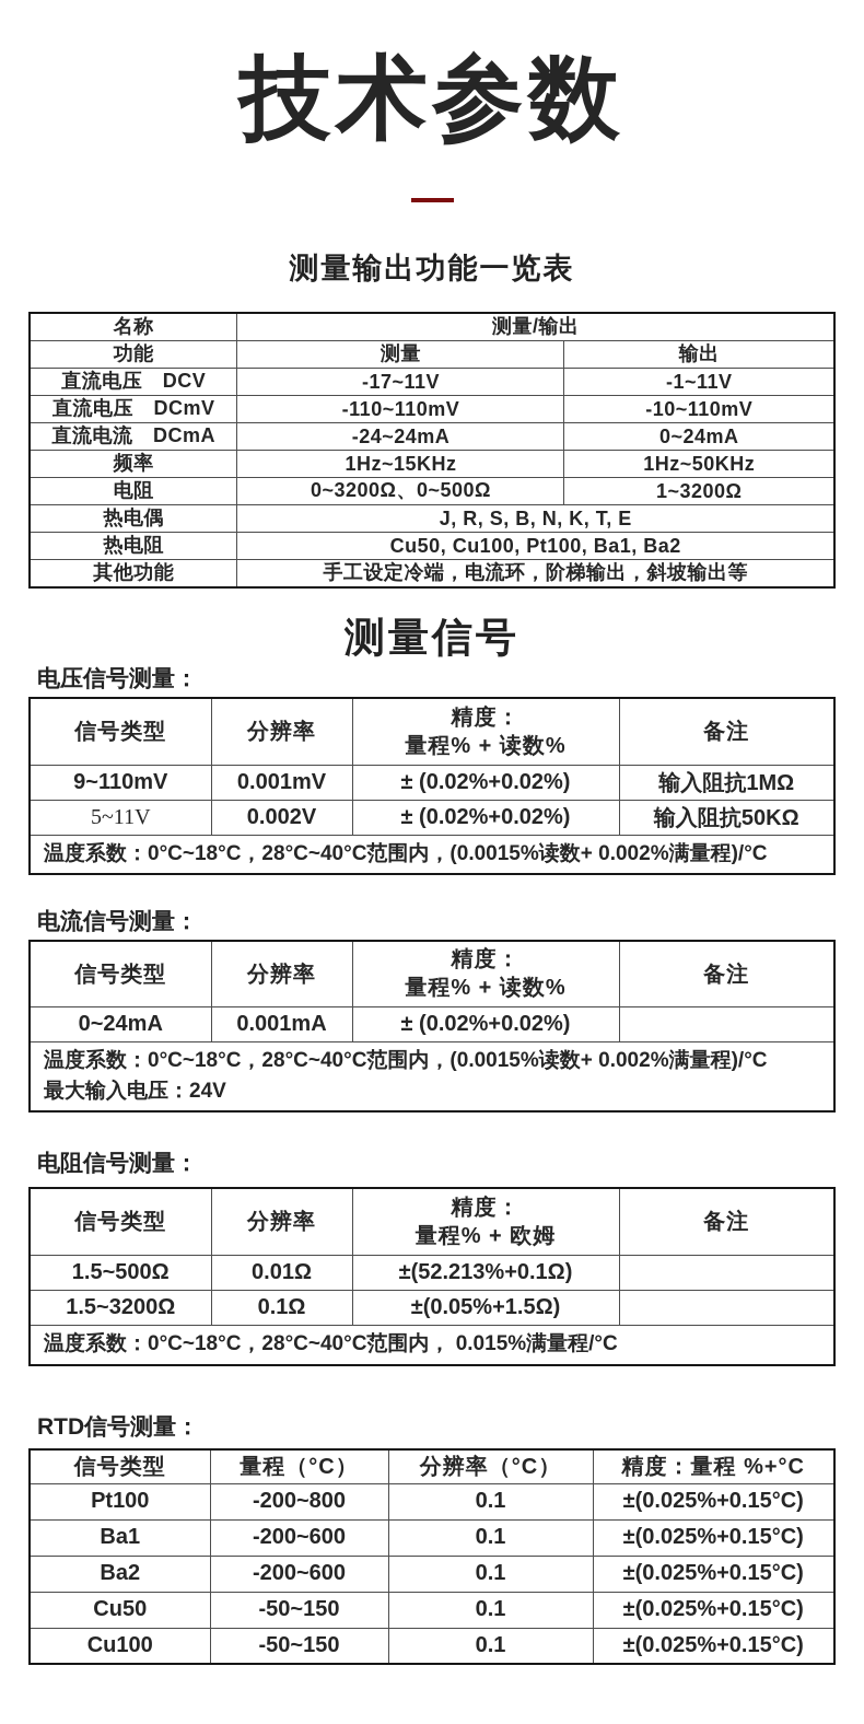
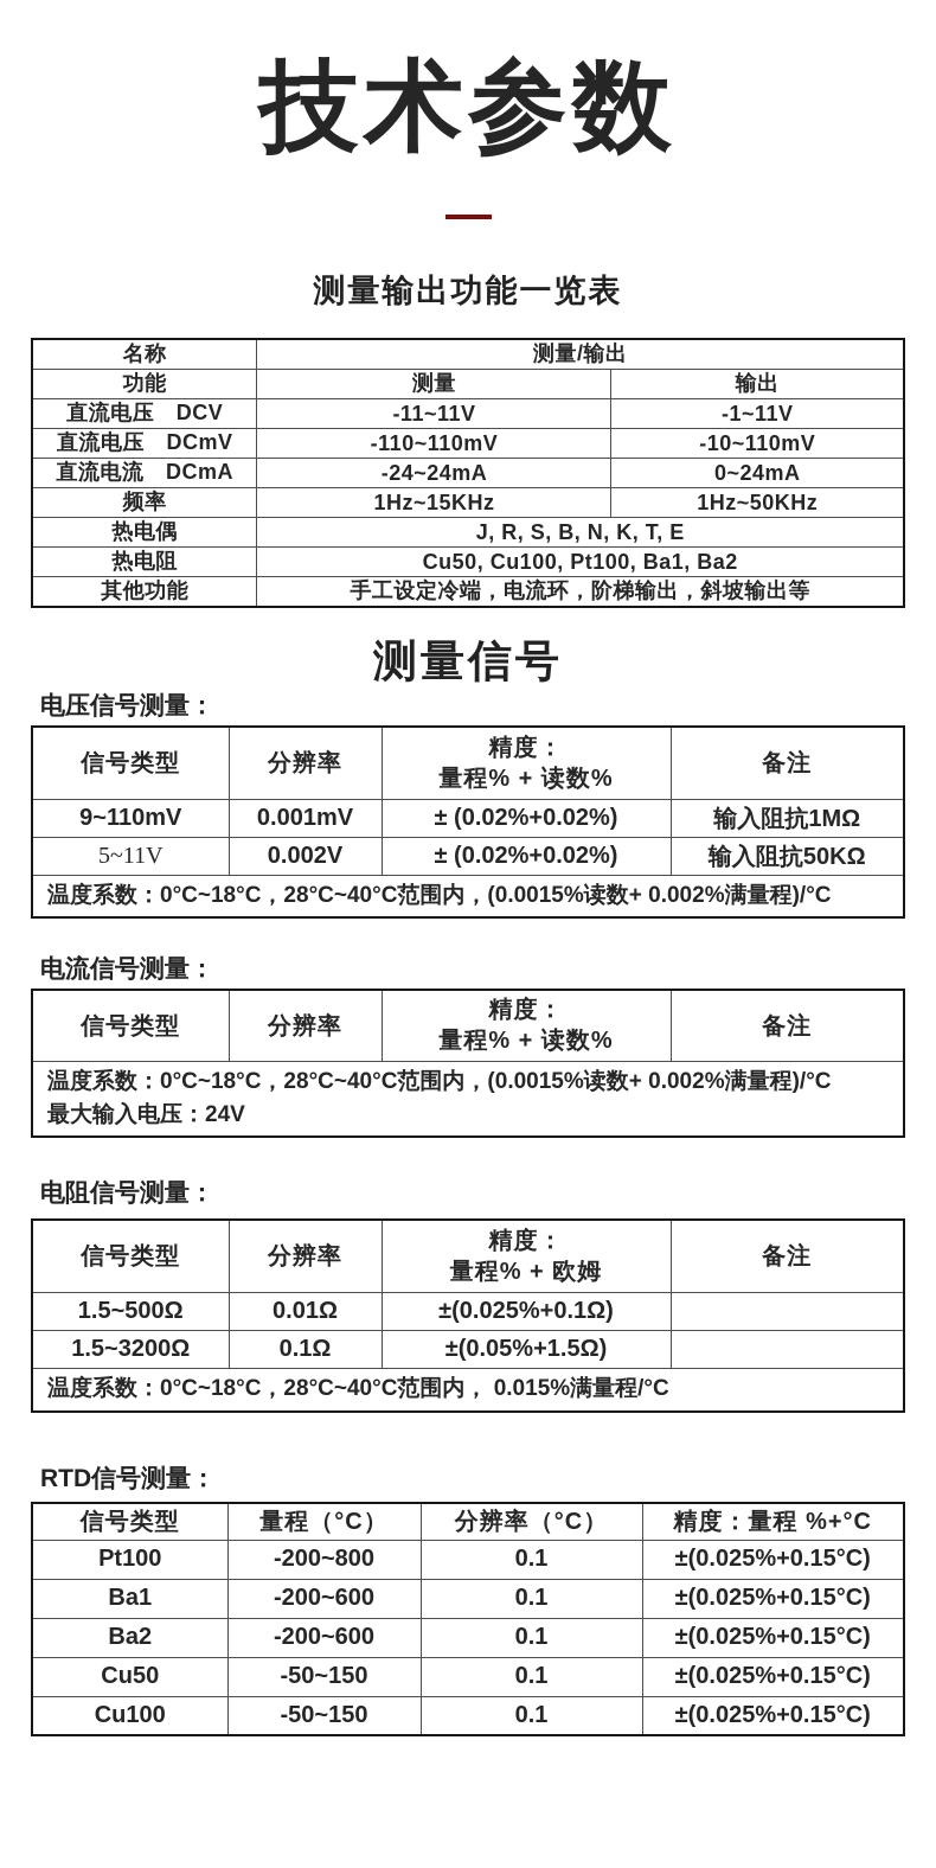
  技术参数
  测量输出功能一览表
  名称	测量/输出
  功能	测量	输出
- 直流电压 DCV	-17~11V	-1~11V
+ 直流电压 DCV	-11~11V	-1~11V
  直流电压 DCmV	-110~110mV	-10~110mV
  直流电流 DCmA	-24~24mA	0~24mA
  频率	1Hz~15KHz	1Hz~50KHz
- 电阻	0~3200Ω、0~500Ω	1~3200Ω
  热电偶	J, R, S, B, N, K, T, E
  热电阻	Cu50, Cu100, Pt100, Ba1, Ba2
  其他功能	手工设定冷端，电流环，阶梯输出，斜坡输出等
  测量信号
  电压信号测量：
  信号类型	分辨率	精度： 量程% + 读数%	备注
  9~110mV	0.001mV	± (0.02%+0.02%)	输入阻抗1MΩ
  5~11V	0.002V	± (0.02%+0.02%)	输入阻抗50KΩ
  温度系数：0°C~18°C，28°C~40°C范围内，(0.0015%读数+ 0.002%满量程)/°C
  电流信号测量：
  信号类型	分辨率	精度： 量程% + 读数%	备注
- 0~24mA	0.001mA	± (0.02%+0.02%)
  温度系数：0°C~18°C，28°C~40°C范围内，(0.0015%读数+ 0.002%满量程)/°C 最大输入电压：24V
  电阻信号测量：
  信号类型	分辨率	精度： 量程% + 欧姆	备注
- 1.5~500Ω	0.01Ω	±(52.213%+0.1Ω)
+ 1.5~500Ω	0.01Ω	±(0.025%+0.1Ω)
  1.5~3200Ω	0.1Ω	±(0.05%+1.5Ω)
  温度系数：0°C~18°C，28°C~40°C范围内， 0.015%满量程/°C
  RTD信号测量：
  信号类型	量程（°C）	分辨率（°C）	精度：量程 %+°C
  Pt100	-200~800	0.1	±(0.025%+0.15°C)
  Ba1	-200~600	0.1	±(0.025%+0.15°C)
  Ba2	-200~600	0.1	±(0.025%+0.15°C)
  Cu50	-50~150	0.1	±(0.025%+0.15°C)
  Cu100	-50~150	0.1	±(0.025%+0.15°C)
